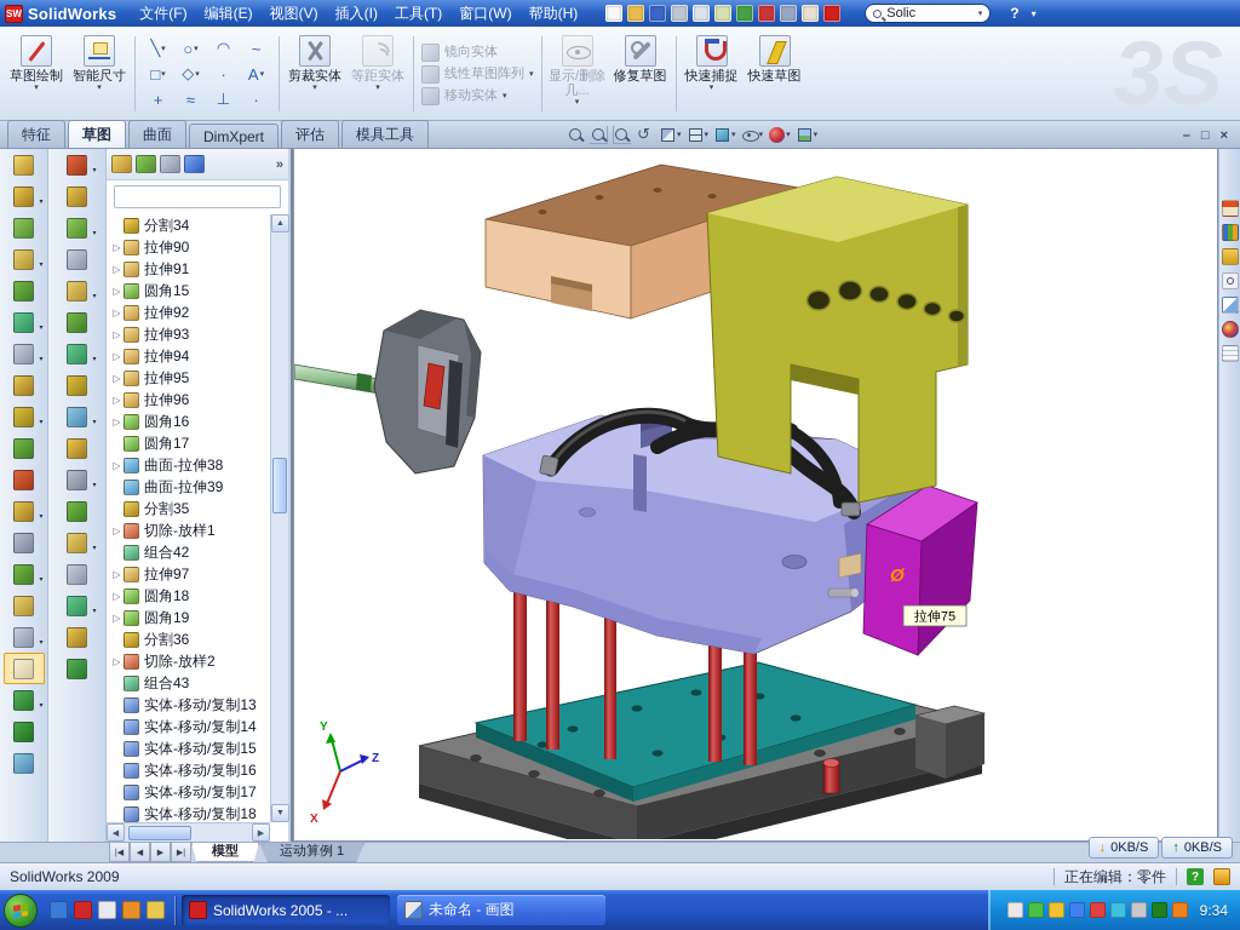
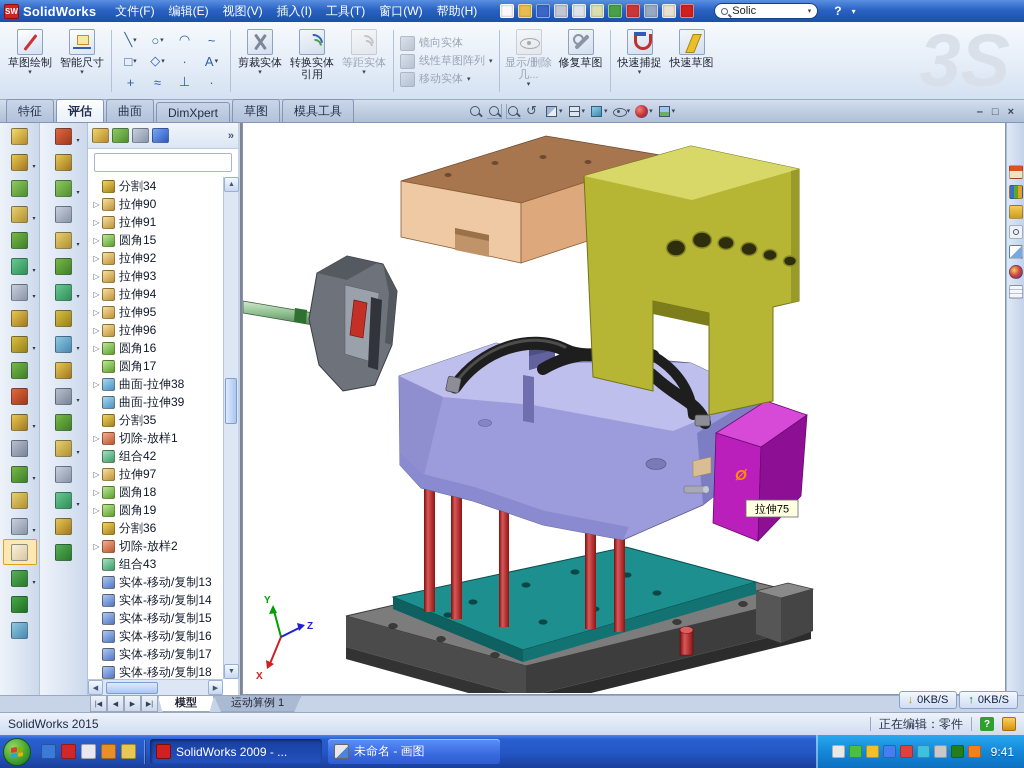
  SW
  SolidWorks
  文件(F)
  编辑(E)
  视图(V)
  插入(I)
  工具(T)
  窗口(W)
  帮助(H)
  Solic
  ?
  ▾
  草图绘制
  智能尺寸
  ╲
  ○
  ◠
  ~
  □
  ◇
  ∙
  A
  +
  ≈
  ⊥
  ·
  剪裁实体
+ 转换实体引用
  等距实体
  镜向实体
  线性草图阵列
  移动实体
  显示/删除几...
  修复草图
  快速捕捉
  快速草图
  3S
  特征
- 草图
+ 评估
  曲面
  DimXpert
- 评估
+ 草图
  模具工具
  –
  □
  ×
  »
  分割34
  ▷
  拉伸90
  ▷
  拉伸91
  ▷
  圆角15
  ▷
  拉伸92
  ▷
  拉伸93
  ▷
  拉伸94
  ▷
  拉伸95
  ▷
  拉伸96
  ▷
  圆角16
  圆角17
  ▷
  曲面-拉伸38
  曲面-拉伸39
  分割35
  ▷
  切除-放样1
  组合42
  ▷
  拉伸97
  ▷
  圆角18
  ▷
  圆角19
  分割36
  ▷
  切除-放样2
  组合43
  实体-移动/复制13
  实体-移动/复制14
  实体-移动/复制15
  实体-移动/复制16
  实体-移动/复制17
  实体-移动/复制18
  Y
  Z
  X
  Ø
  拉伸75
  模型
  运动算例 1
  ↓
  0KB/S
  ↑
  0KB/S
- SolidWorks 2009
+ SolidWorks 2015
  正在编辑：零件
  ?
- SolidWorks 2005 - ...
+ SolidWorks 2009 - ...
  未命名 - 画图
- 9:34
+ 9:41
